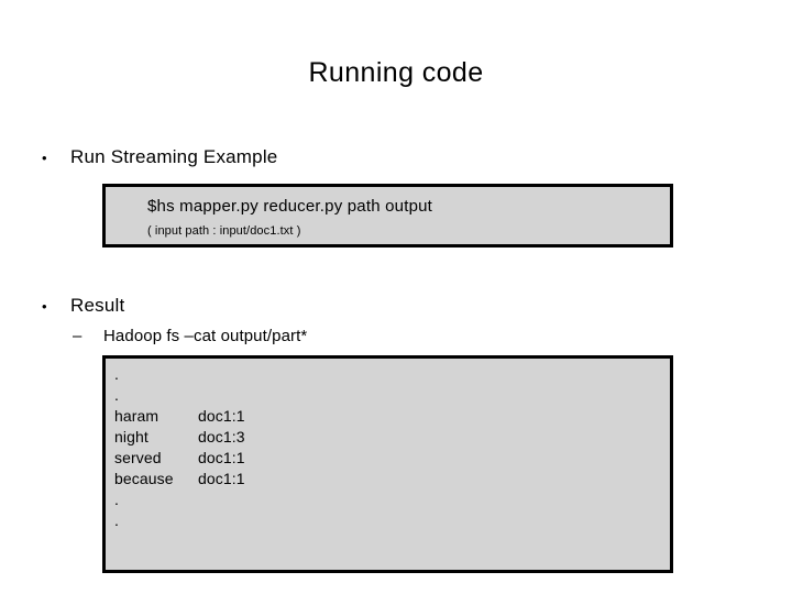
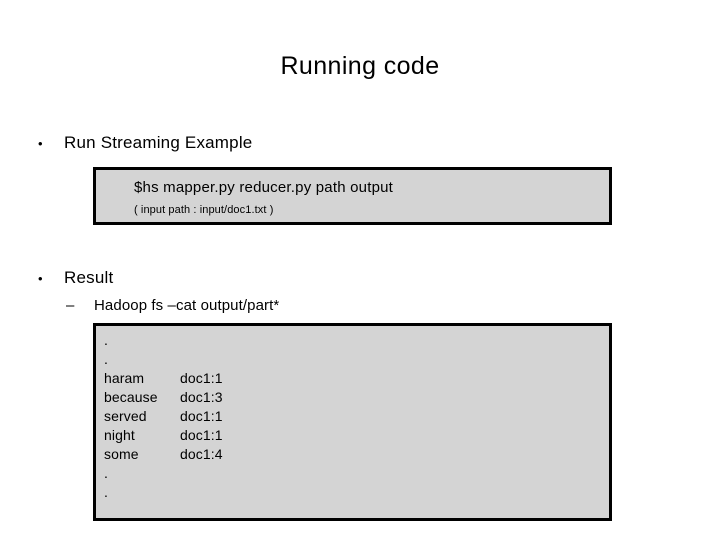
  Running code
  •
  Run Streaming Example
  $hs mapper.py reducer.py path output
  ( input path : input/doc1.txt )
  •
  Result
  –
  Hadoop fs –cat output/part*
  .
  .
  haram
  doc1:1
- night
+ because
  doc1:3
  served
  doc1:1
- because
+ night
  doc1:1
+ some
+ doc1:4
  .
  .
